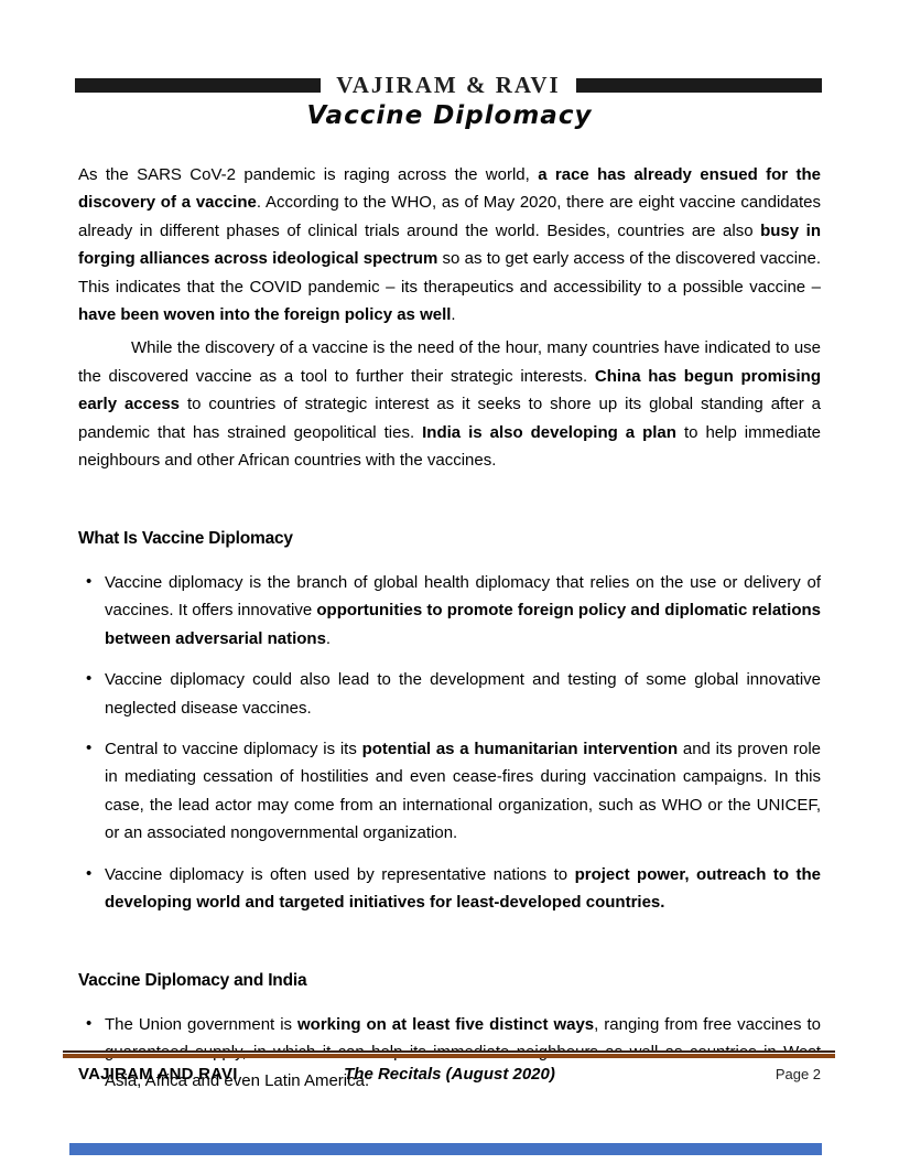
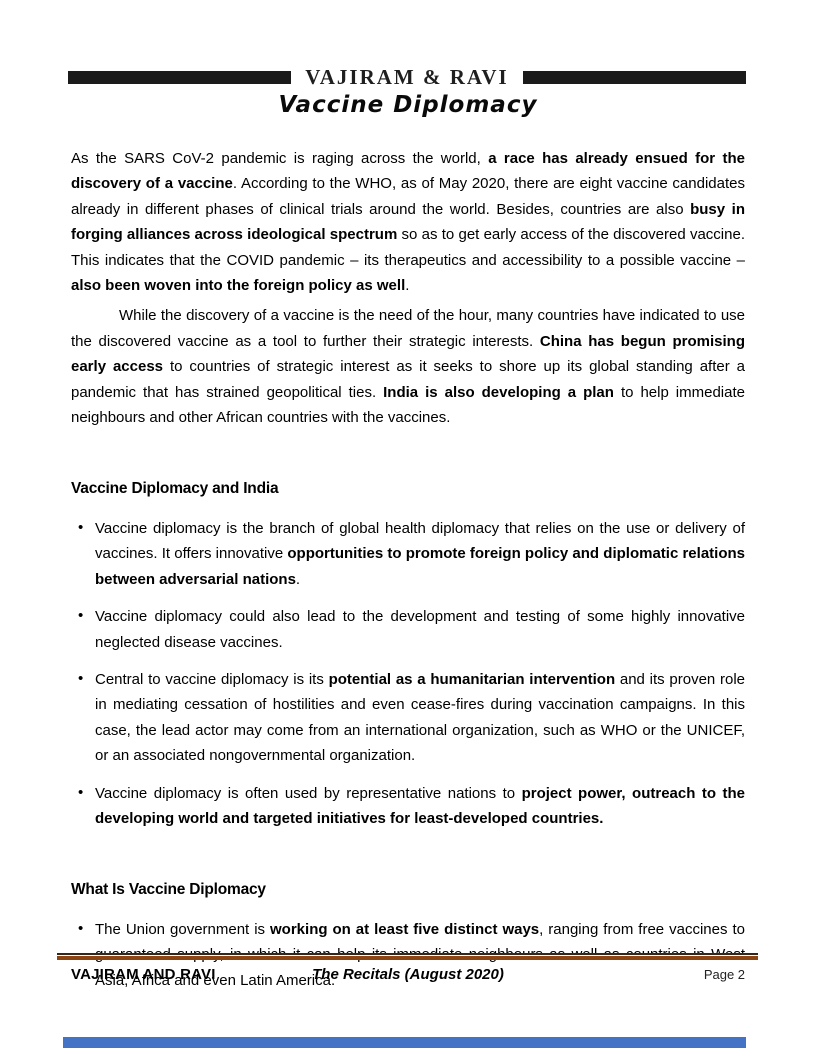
  VAJIRAM & RAVI
  Vaccine Diplomacy
- As the SARS CoV-2 pandemic is raging across the world, a race has already ensued for the discovery of a vaccine. According to the WHO, as of May 2020, there are eight vaccine candidates already in different phases of clinical trials around the world. Besides, countries are also busy in forging alliances across ideological spectrum so as to get early access of the discovered vaccine. This indicates that the COVID pandemic – its therapeutics and accessibility to a possible vaccine – have been woven into the foreign policy as well.
+ As the SARS CoV-2 pandemic is raging across the world, a race has already ensued for the discovery of a vaccine. According to the WHO, as of May 2020, there are eight vaccine candidates already in different phases of clinical trials around the world. Besides, countries are also busy in forging alliances across ideological spectrum so as to get early access of the discovered vaccine. This indicates that the COVID pandemic – its therapeutics and accessibility to a possible vaccine – also been woven into the foreign policy as well.
  While the discovery of a vaccine is the need of the hour, many countries have indicated to use the discovered vaccine as a tool to further their strategic interests. China has begun promising early access to countries of strategic interest as it seeks to shore up its global standing after a pandemic that has strained geopolitical ties. India is also developing a plan to help immediate neighbours and other African countries with the vaccines.
- What Is Vaccine Diplomacy
+ Vaccine Diplomacy and India
  •
  Vaccine diplomacy is the branch of global health diplomacy that relies on the use or delivery of vaccines. It offers innovative opportunities to promote foreign policy and diplomatic relations between adversarial nations.
  •
- Vaccine diplomacy could also lead to the development and testing of some global innovative neglected disease vaccines.
+ Vaccine diplomacy could also lead to the development and testing of some highly innovative neglected disease vaccines.
  •
  Central to vaccine diplomacy is its potential as a humanitarian intervention and its proven role in mediating cessation of hostilities and even cease-fires during vaccination campaigns. In this case, the lead actor may come from an international organization, such as WHO or the UNICEF, or an associated nongovernmental organization.
  •
  Vaccine diplomacy is often used by representative nations to project power, outreach to the developing world and targeted initiatives for least-developed countries.
- Vaccine Diplomacy and India
+ What Is Vaccine Diplomacy
  •
  VAJIRAM AND RAVI
  The Recitals (August 2020)
  Page 2
